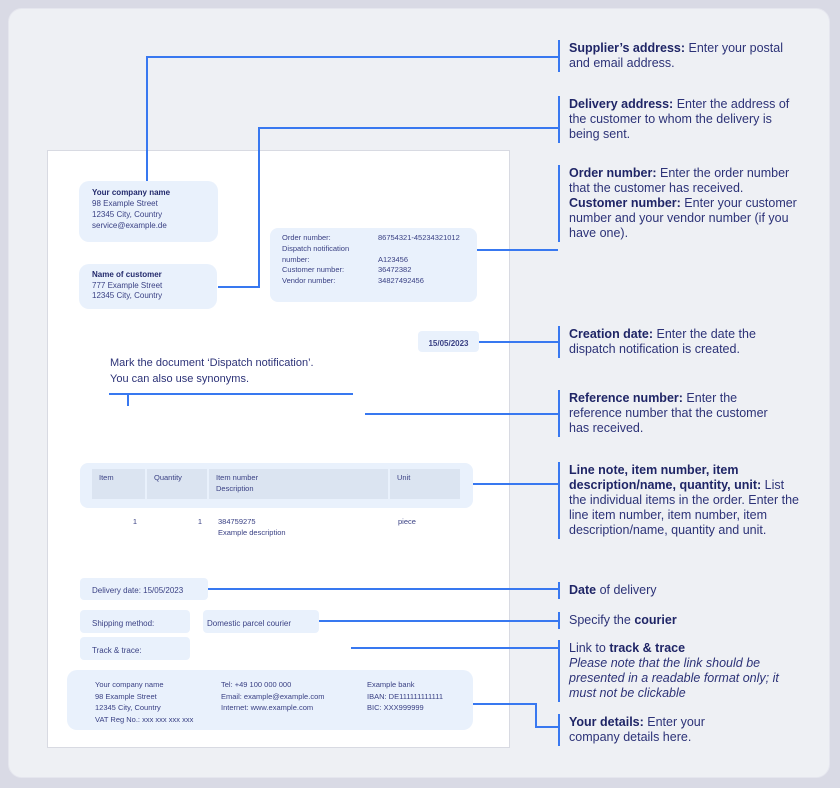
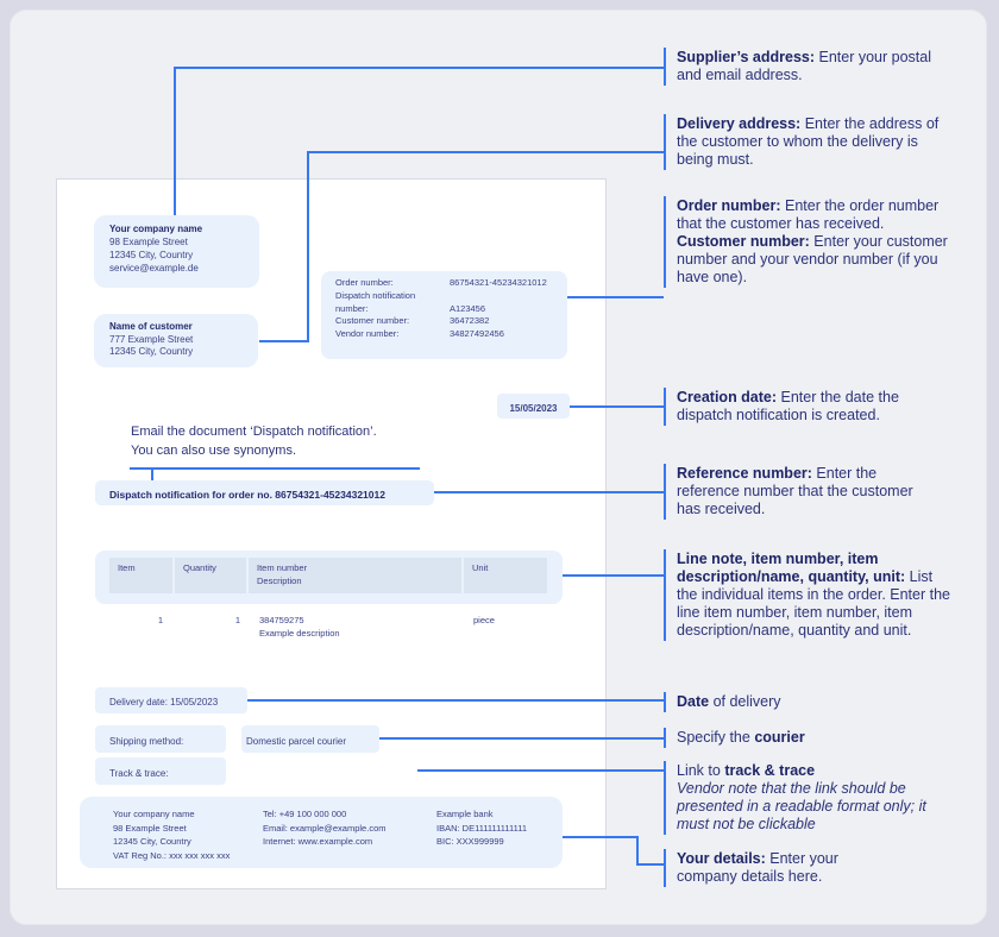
  Your company name
  98 Example Street
  12345 City, Country
  service@example.de
  Name of customer
  777 Example Street
  12345 City, Country
  Order number:
  Dispatch notification
  number:
  Customer number:
  Vendor number:
  86754321-45234321012
  A123456
  36472382
  34827492456
  15/05/2023
- Mark the document ‘Dispatch notification’.
+ Email the document ‘Dispatch notification’.
  You can also use synonyms.
+ Dispatch notification for order no. 86754321-45234321012
  Item
  Quantity
  Item number
  Description
  Unit
  1
  1
  384759275
  Example description
  piece
  Delivery date: 15/05/2023
  Shipping method:
  Domestic parcel courier
  Track & trace:
  Your company name
  98 Example Street
  12345 City, Country
  VAT Reg No.: xxx xxx xxx xxx
  Tel: +49 100 000 000
  Email: example@example.com
  Internet: www.example.com
  Example bank
  IBAN: DE111111111111
  BIC: XXX999999
  Supplier’s address: Enter your postal and email address.
- Delivery address: Enter the address of the customer to whom the delivery is being sent.
+ Delivery address: Enter the address of the customer to whom the delivery is being must.
  Order number: Enter the order number that the customer has received.
  Customer number: Enter your customer number and your vendor number (if you have one).
  Creation date: Enter the date the dispatch notification is created.
  Reference number: Enter the reference number that the customer has received.
  Line note, item number, item description/name, quantity, unit: List the individual items in the order. Enter the line item number, item number, item description/name, quantity and unit.
  Date of delivery
  Specify the courier
  Link to track & trace
- Please note that the link should be presented in a readable format only; it must not be clickable
+ Vendor note that the link should be presented in a readable format only; it must not be clickable
  Your details: Enter your company details here.
